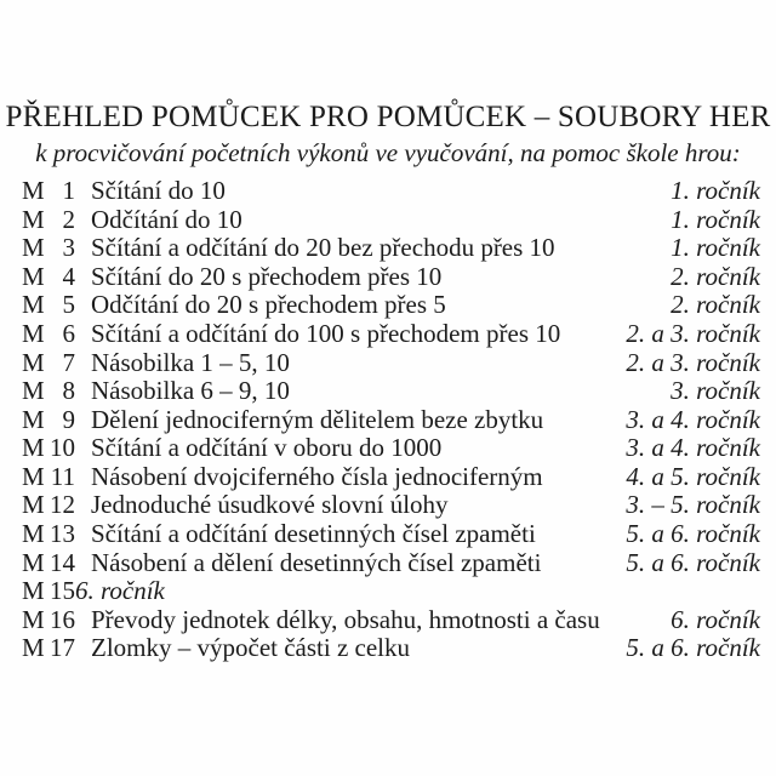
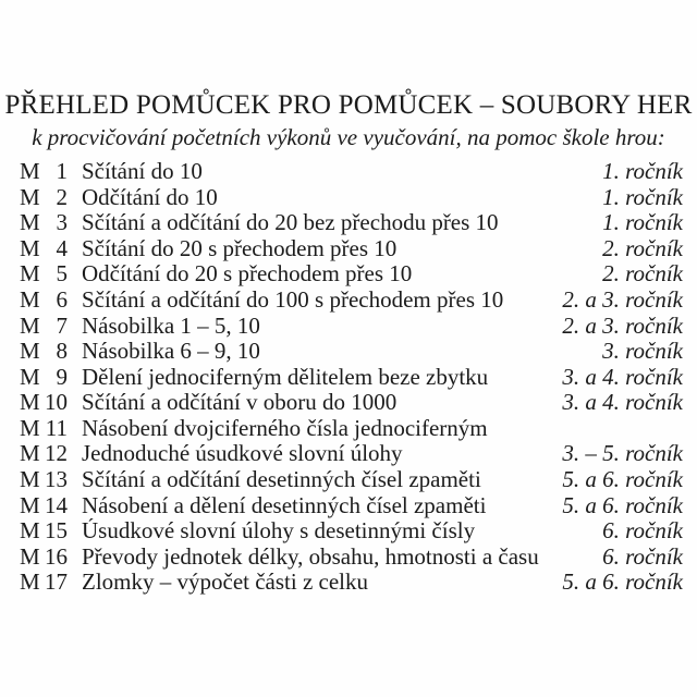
  PŘEHLED POMŮCEK PRO POMŮCEK – SOUBORY HER
  k procvičování početních výkonů ve vyučování, na pomoc škole hrou:
  M
  1
  Sčítání do 10
  1. ročník
  M
  2
  Odčítání do 10
  1. ročník
  M
  3
  Sčítání a odčítání do 20 bez přechodu přes 10
  1. ročník
  M
  4
  Sčítání do 20 s přechodem přes 10
  2. ročník
  M
  5
- Odčítání do 20 s přechodem přes 5
+ Odčítání do 20 s přechodem přes 10
  2. ročník
  M
  6
  Sčítání a odčítání do 100 s přechodem přes 10
  2. a 3. ročník
  M
  7
  Násobilka 1 – 5, 10
  2. a 3. ročník
  M
  8
  Násobilka 6 – 9, 10
  3. ročník
  M
  9
  Dělení jednociferným dělitelem beze zbytku
  3. a 4. ročník
  M
  10
  Sčítání a odčítání v oboru do 1000
  3. a 4. ročník
  M
  11
  Násobení dvojciferného čísla jednociferným
- 4. a 5. ročník
  M
  12
  Jednoduché úsudkové slovní úlohy
  3. – 5. ročník
  M
  13
  Sčítání a odčítání desetinných čísel zpaměti
  5. a 6. ročník
  M
  14
  Násobení a dělení desetinných čísel zpaměti
  5. a 6. ročník
  M
  15
+ Úsudkové slovní úlohy s desetinnými čísly
  6. ročník
  M
  16
  Převody jednotek délky, obsahu, hmotnosti a času
  6. ročník
  M
  17
  Zlomky – výpočet části z celku
  5. a 6. ročník
